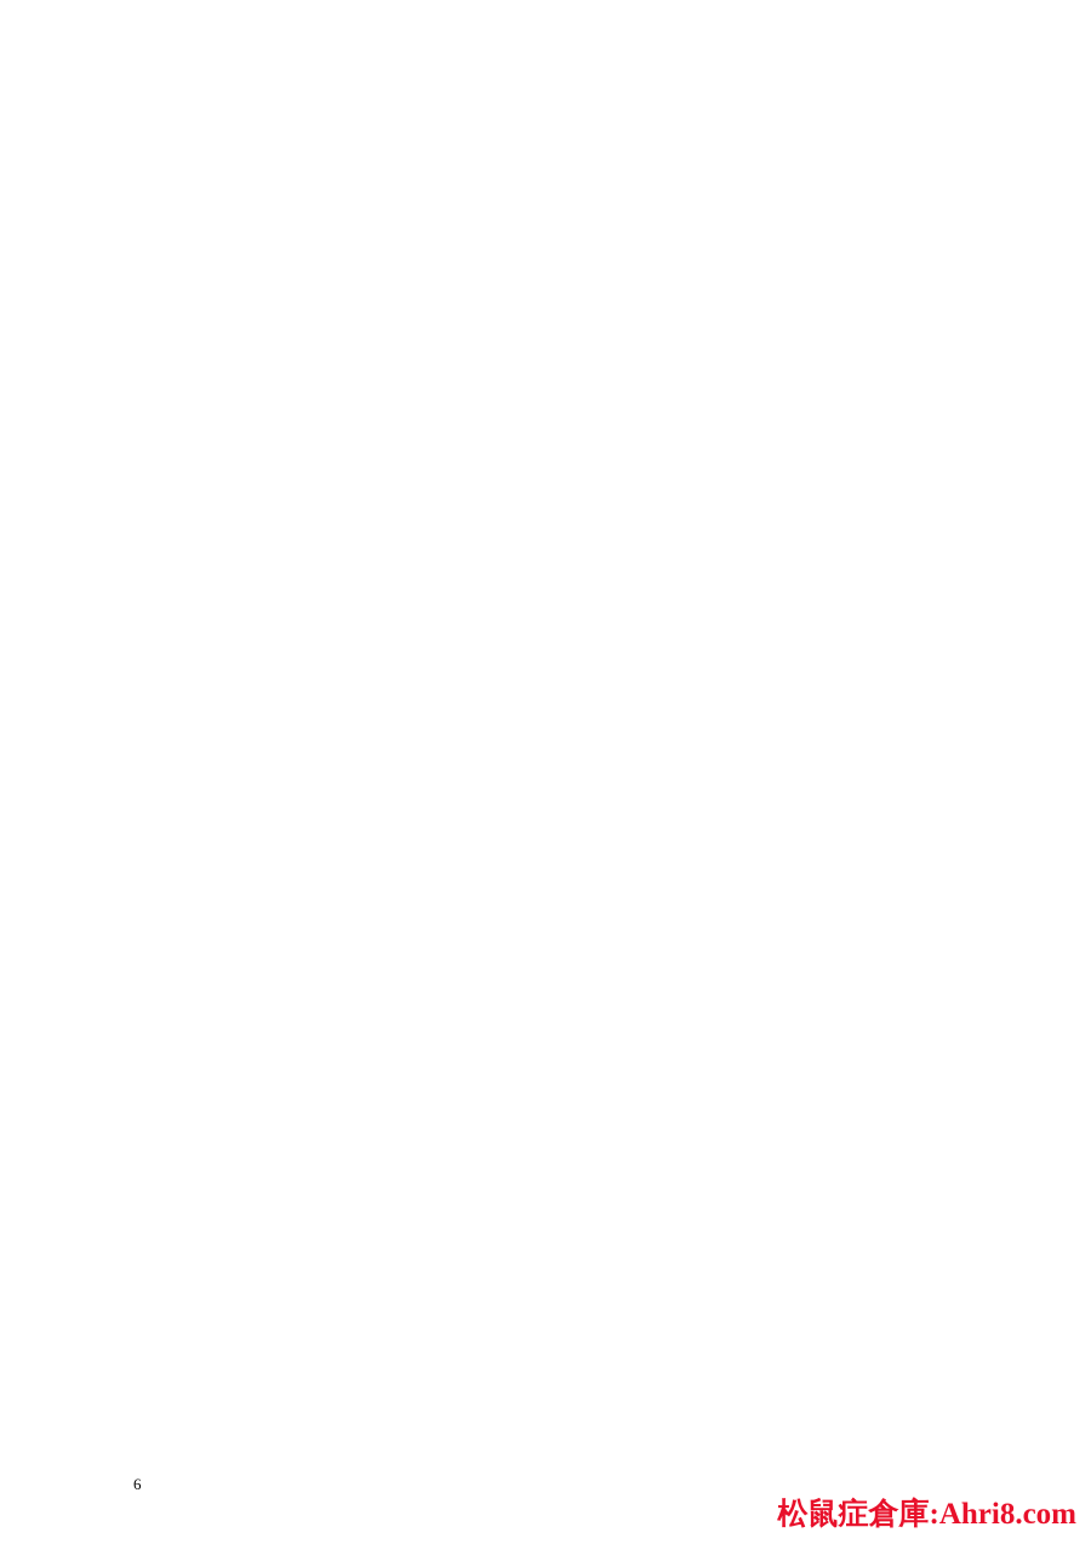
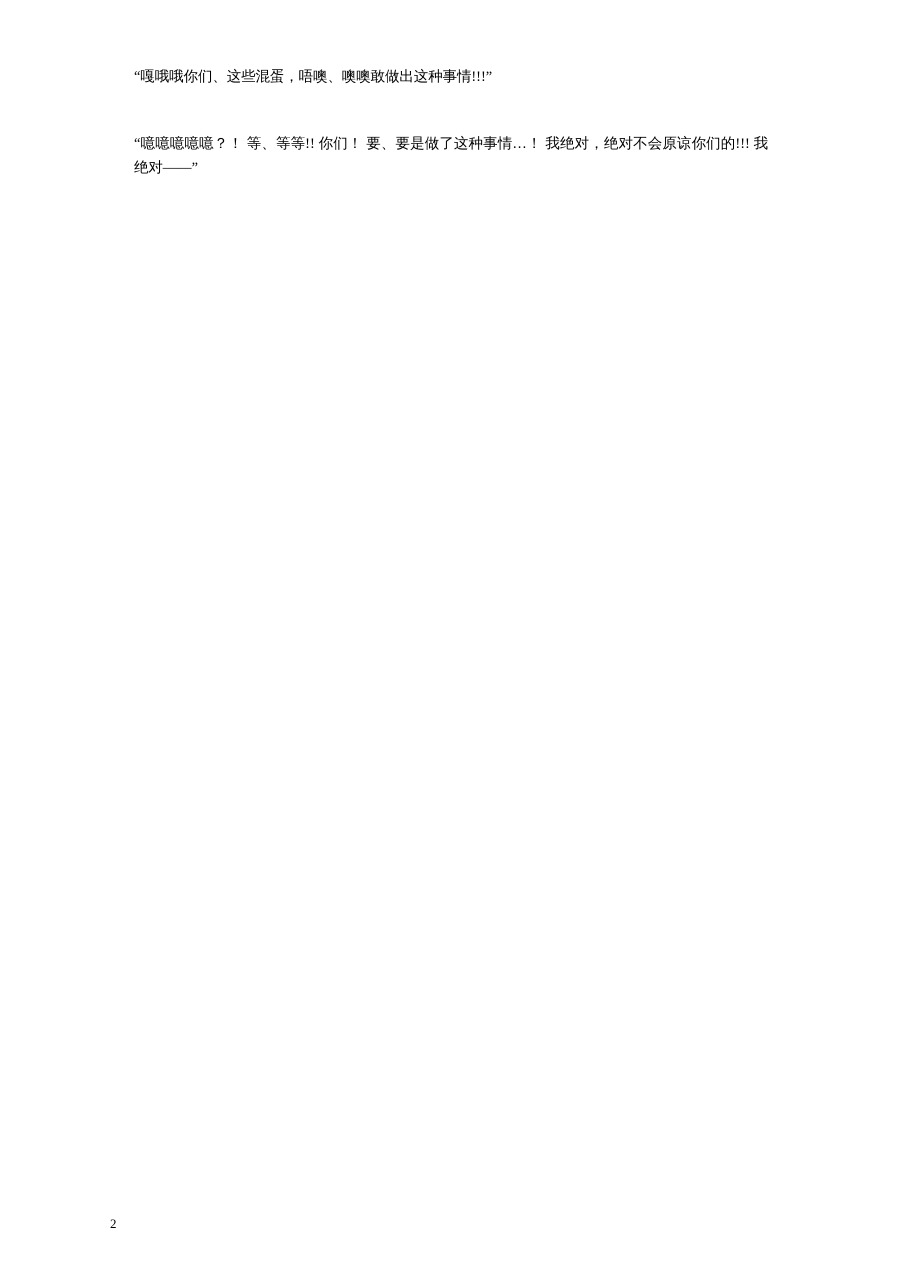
+ “嘎哦哦你们、这些混蛋，唔噢、噢噢敢做出这种事情!!!”
+ “噫噫噫噫噫？！ 等、等等!! 你们！ 要、要是做了这种事情…！ 我绝对，绝对不会原谅你们的!!! 我绝对——”
- 6
+ 2
- 松鼠症倉庫:Ahri8.com
